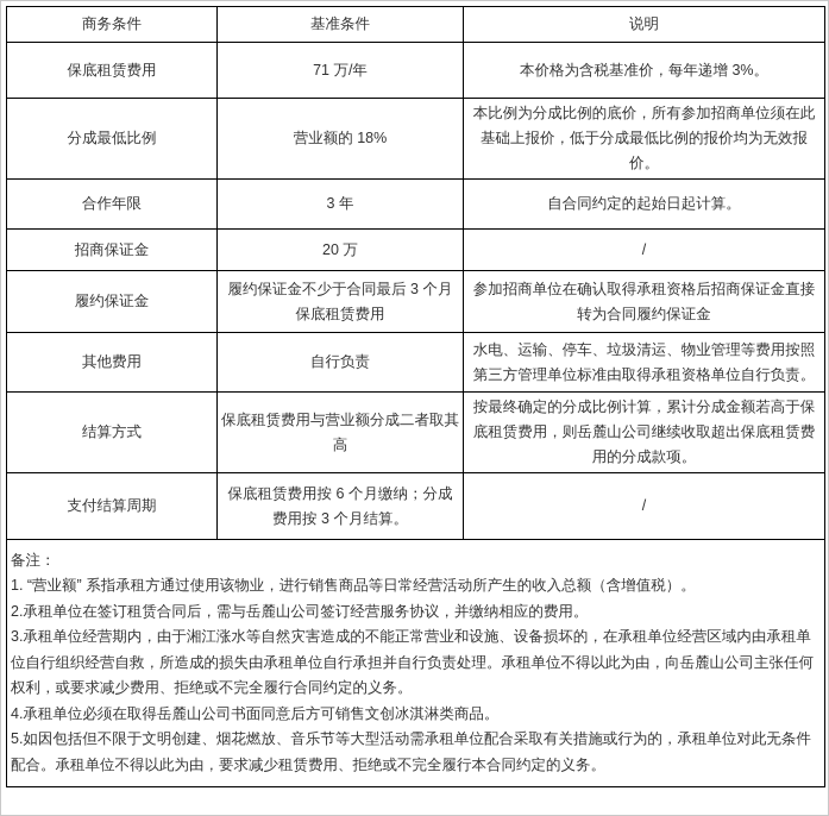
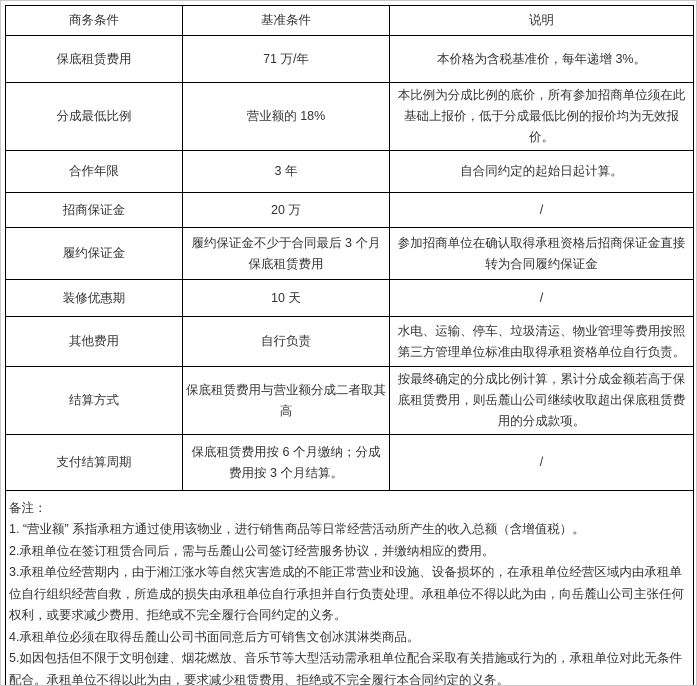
  商务条件	基准条件	说明
  保底租赁费用	71 万/年	本价格为含税基准价，每年递增 3%。
  分成最低比例	营业额的 18%	本比例为分成比例的底价，所有参加招商单位须在此基础上报价，低于分成最低比例的报价均为无效报价。
  合作年限	3 年	自合同约定的起始日起计算。
  招商保证金	20 万	/
  履约保证金	履约保证金不少于合同最后 3 个月保底租赁费用	参加招商单位在确认取得承租资格后招商保证金直接转为合同履约保证金
+ 装修优惠期	10 天	/
  其他费用	自行负责	水电、运输、停车、垃圾清运、物业管理等费用按照第三方管理单位标准由取得承租资格单位自行负责。
  结算方式	保底租赁费用与营业额分成二者取其高	按最终确定的分成比例计算，累计分成金额若高于保底租赁费用，则岳麓山公司继续收取超出保底租赁费用的分成款项。
  支付结算周期	保底租赁费用按 6 个月缴纳；分成费用按 3 个月结算。	/
  备注： 1. “营业额” 系指承租方通过使用该物业，进行销售商品等日常经营活动所产生的收入总额（含增值税）。 2.承租单位在签订租赁合同后，需与岳麓山公司签订经营服务协议，并缴纳相应的费用。 3.承租单位经营期内，由于湘江涨水等自然灾害造成的不能正常营业和设施、设备损坏的，在承租单位经营区域内由承租单位自行组织经营自救，所造成的损失由承租单位自行承担并自行负责处理。承租单位不得以此为由，向岳麓山公司主张任何权利，或要求减少费用、拒绝或不完全履行合同约定的义务。 4.承租单位必须在取得岳麓山公司书面同意后方可销售文创冰淇淋类商品。 5.如因包括但不限于文明创建、烟花燃放、音乐节等大型活动需承租单位配合采取有关措施或行为的，承租单位对此无条件配合。承租单位不得以此为由，要求减少租赁费用、拒绝或不完全履行本合同约定的义务。
